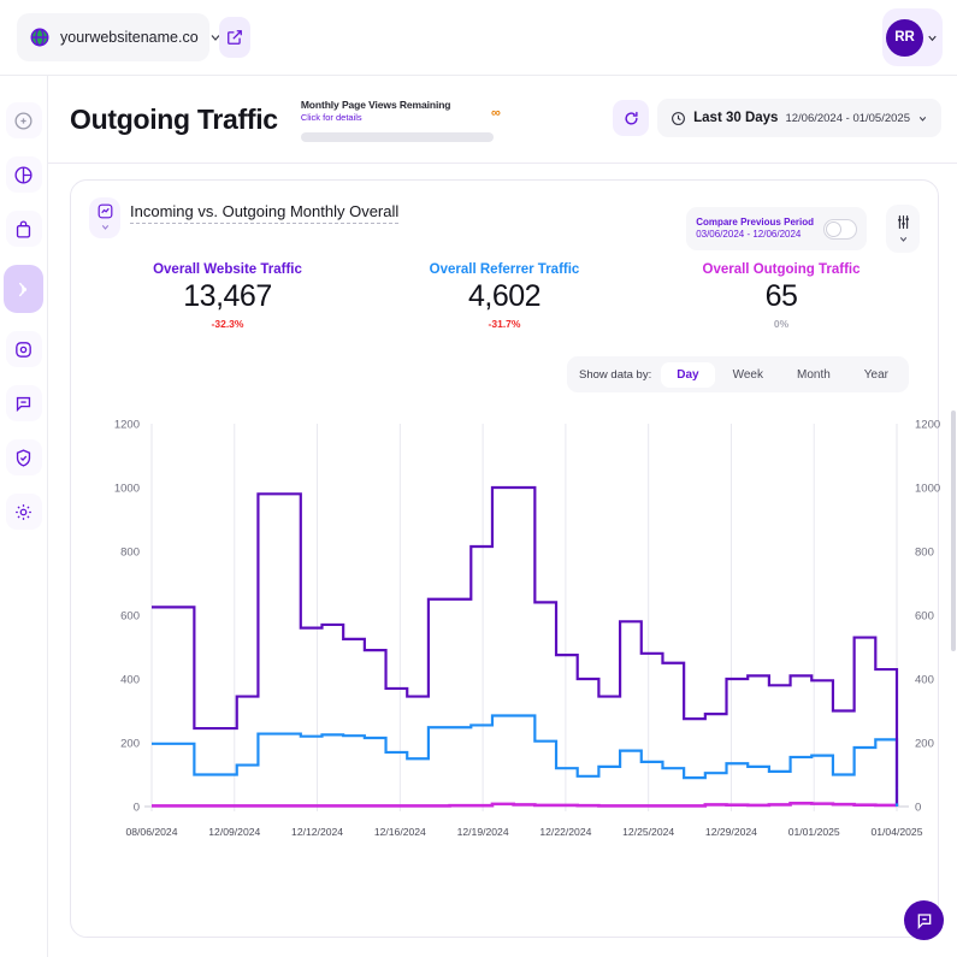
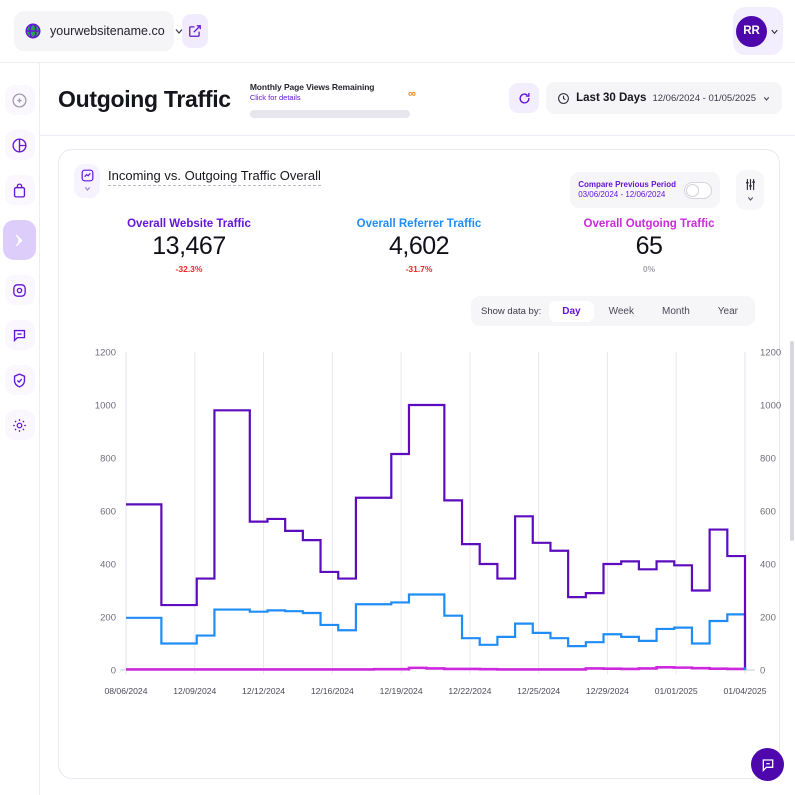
  yourwebsitename.co
  RR
  Outgoing Traffic
  Monthly Page Views Remaining
  Click for details
  ∞
  Last 30 Days
  12/06/2024 - 01/05/2025
- Incoming vs. Outgoing Monthly Overall
+ Incoming vs. Outgoing Traffic Overall
  Compare Previous Period
  03/06/2024 - 12/06/2024
  Overall Website Traffic
  13,467
  -32.3%
  Overall Referrer Traffic
  4,602
  -31.7%
  Overall Outgoing Traffic
  65
  0%
  Show data by:
  Day
  Week
  Month
  Year
  0
  0
  200
  200
  400
  400
  600
  600
  800
  800
  1000
  1000
  1200
  1200
  08/06/2024
  12/09/2024
  12/12/2024
  12/16/2024
  12/19/2024
  12/22/2024
  12/25/2024
  12/29/2024
  01/01/2025
  01/04/2025
